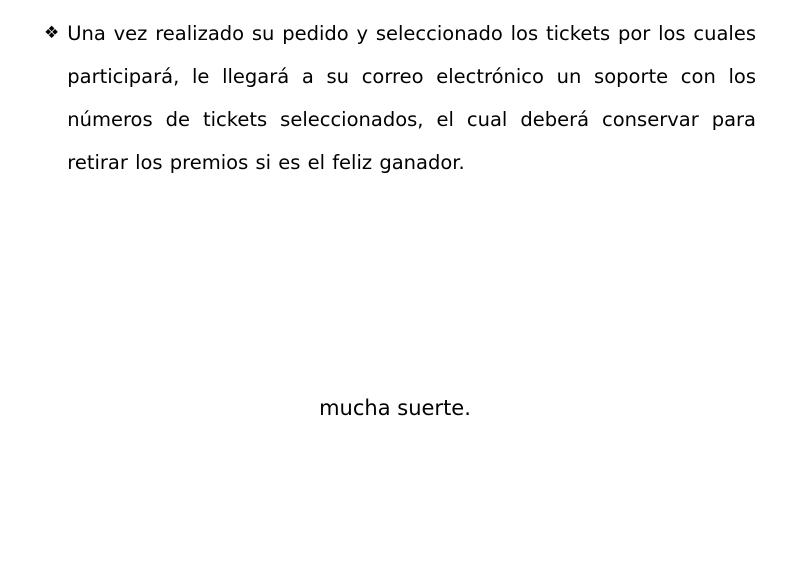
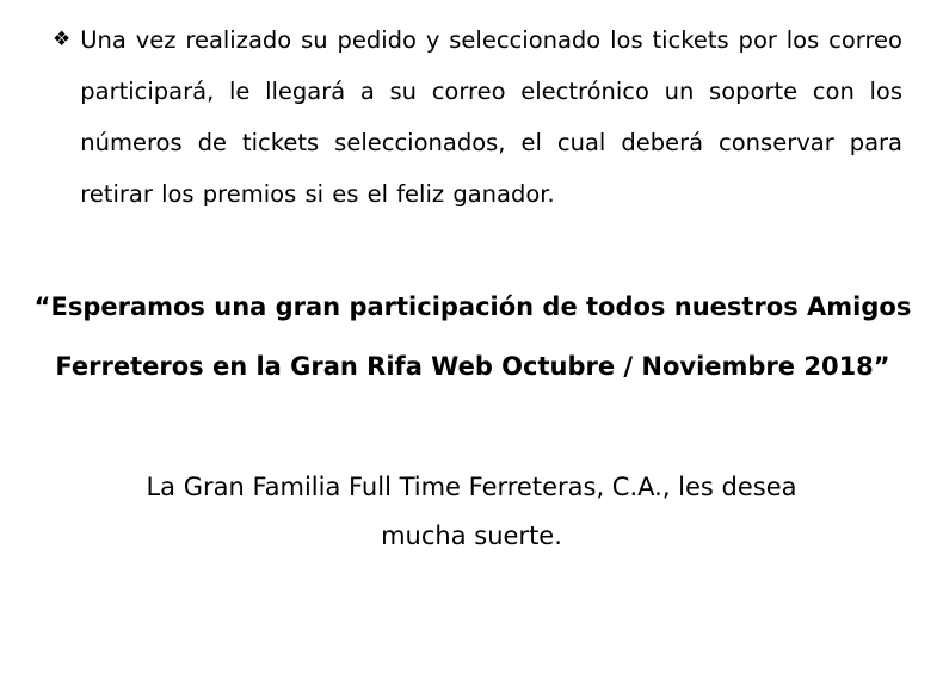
  ❖
- Una vez realizado su pedido y seleccionado los tickets por los cuales participará, le llegará a su correo electrónico un soporte con los números de tickets seleccionados, el cual deberá conservar para retirar los premios si es el feliz ganador.
+ Una vez realizado su pedido y seleccionado los tickets por los correo participará, le llegará a su correo electrónico un soporte con los números de tickets seleccionados, el cual deberá conservar para retirar los premios si es el feliz ganador.
+ “Esperamos una gran participación de todos nuestros Amigos
+ Ferreteros en la Gran Rifa Web Octubre / Noviembre 2018”
+ La Gran Familia Full Time Ferreteras, C.A., les desea
  mucha suerte.
